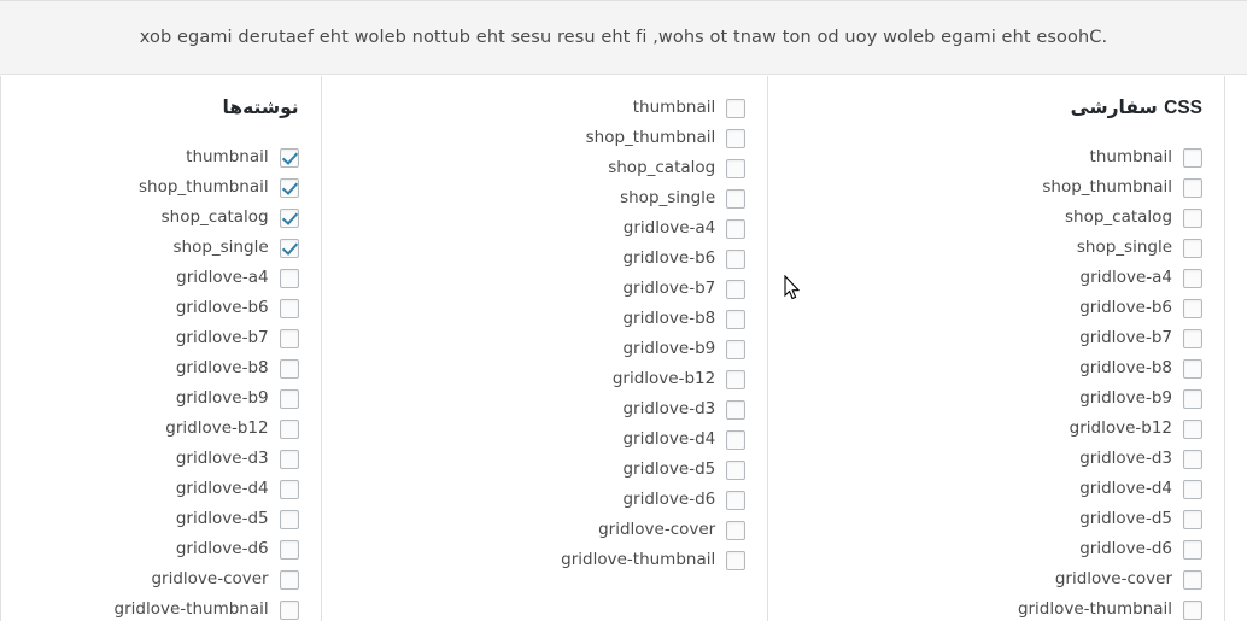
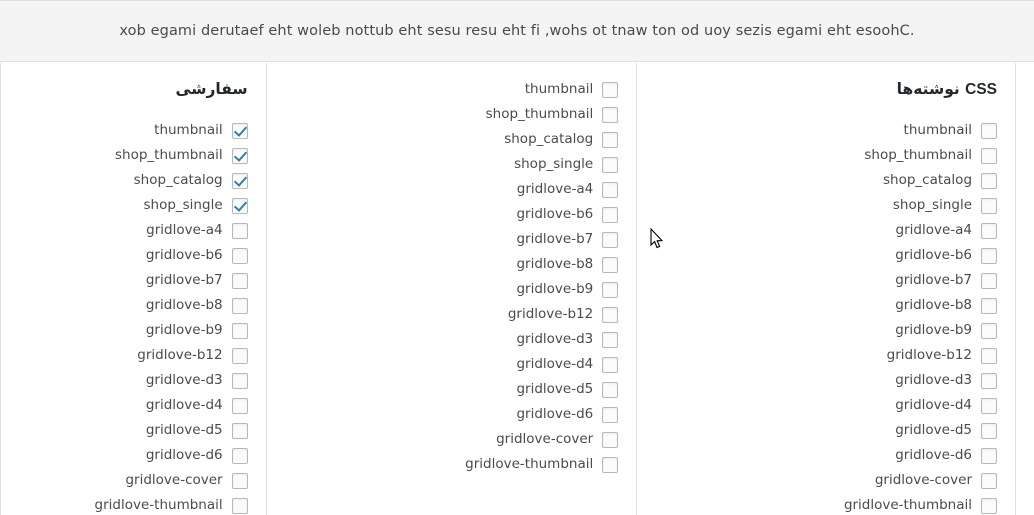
- .Choose the image below you do not want to show, if the user uses the button below the featured image box
+ .Choose the image sizes you do not want to show, if the user uses the button below the featured image box
- نوشته‌ها
+ سفارشی
  thumbnail
  shop_thumbnail
  shop_catalog
  shop_single
  gridlove-a4
  gridlove-b6
  gridlove-b7
  gridlove-b8
  gridlove-b9
  gridlove-b12
  gridlove-d3
  gridlove-d4
  gridlove-d5
  gridlove-d6
  gridlove-cover
  gridlove-thumbnail
  thumbnail
  shop_thumbnail
  shop_catalog
  shop_single
  gridlove-a4
  gridlove-b6
  gridlove-b7
  gridlove-b8
  gridlove-b9
  gridlove-b12
  gridlove-d3
  gridlove-d4
  gridlove-d5
  gridlove-d6
  gridlove-cover
  gridlove-thumbnail
- CSS سفارشی
+ CSS نوشته‌ها
  thumbnail
  shop_thumbnail
  shop_catalog
  shop_single
  gridlove-a4
  gridlove-b6
  gridlove-b7
  gridlove-b8
  gridlove-b9
  gridlove-b12
  gridlove-d3
  gridlove-d4
  gridlove-d5
  gridlove-d6
  gridlove-cover
  gridlove-thumbnail
